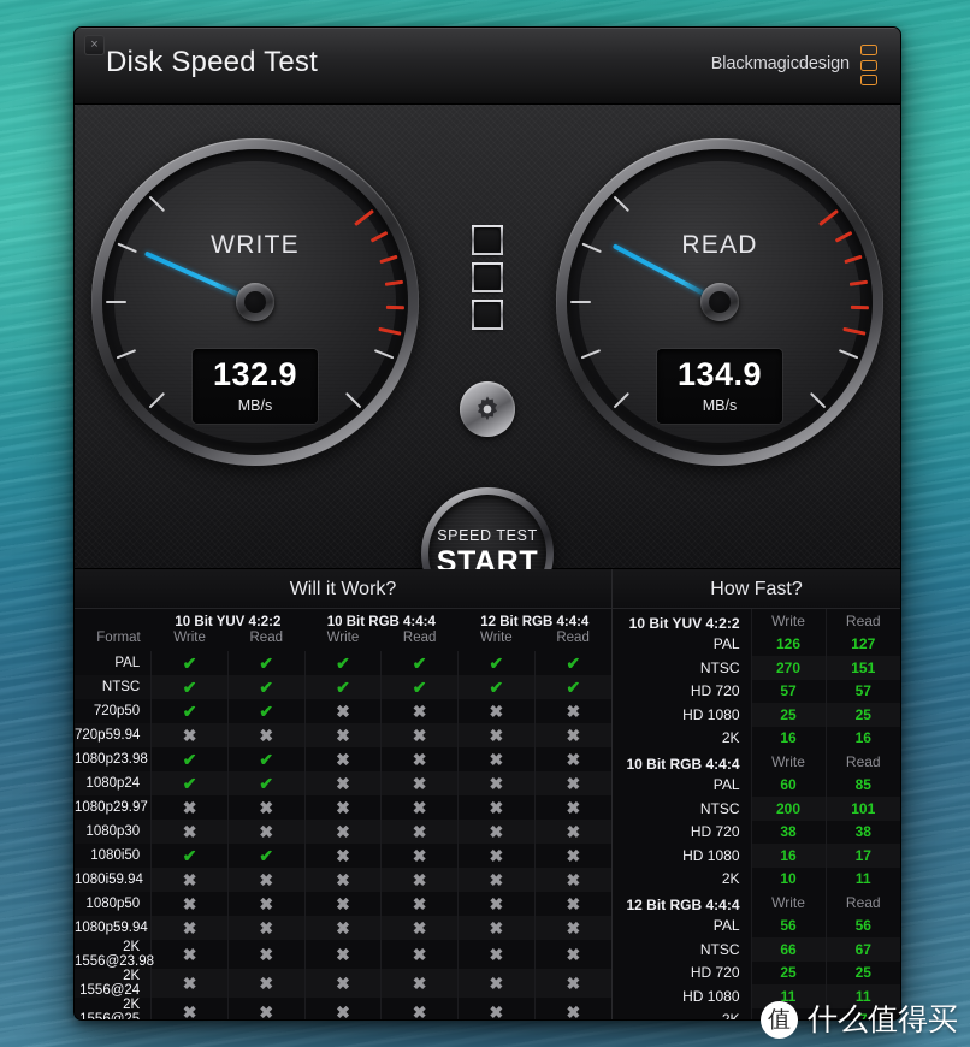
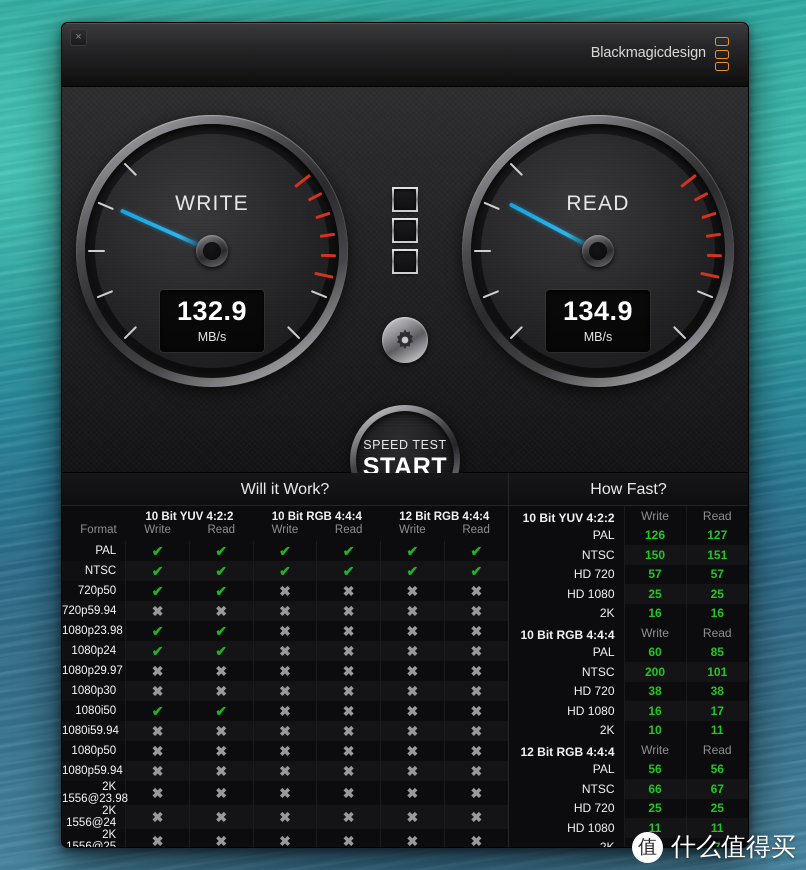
  ×
- Disk Speed Test
  Blackmagicdesign
  WRITE
  132.9
  MB/s
  READ
  134.9
  MB/s
  SPEED TEST
  START
  Will it Work?
  	10 Bit YUV 4:2:2	10 Bit RGB 4:4:4	12 Bit RGB 4:4:4
  Format	Write	Read	Write	Read	Write	Read
  PAL	✔	✔	✔	✔	✔	✔
  NTSC	✔	✔	✔	✔	✔	✔
  720p50	✔	✔	✖	✖	✖	✖
  720p59.94	✖	✖	✖	✖	✖	✖
  1080p23.98	✔	✔	✖	✖	✖	✖
  1080p24	✔	✔	✖	✖	✖	✖
  1080p29.97	✖	✖	✖	✖	✖	✖
  1080p30	✖	✖	✖	✖	✖	✖
  1080i50	✔	✔	✖	✖	✖	✖
  1080i59.94	✖	✖	✖	✖	✖	✖
  1080p50	✖	✖	✖	✖	✖	✖
  1080p59.94	✖	✖	✖	✖	✖	✖
  2K 1556@23.98	✖	✖	✖	✖	✖	✖
  2K 1556@24	✖	✖	✖	✖	✖	✖
  How Fast?
  10 Bit YUV 4:2:2	Write	Read
  PAL	126	127
- NTSC	270	151
+ NTSC	150	151
  HD 720	57	57
  HD 1080	25	25
  2K	16	16
  10 Bit RGB 4:4:4	Write	Read
  PAL	60	85
  NTSC	200	101
  HD 720	38	38
  HD 1080	16	17
  2K	10	11
  12 Bit RGB 4:4:4	Write	Read
  PAL	56	56
  NTSC	66	67
  HD 720	25	25
  HD 1080	11	11
  值
  什么值得买
